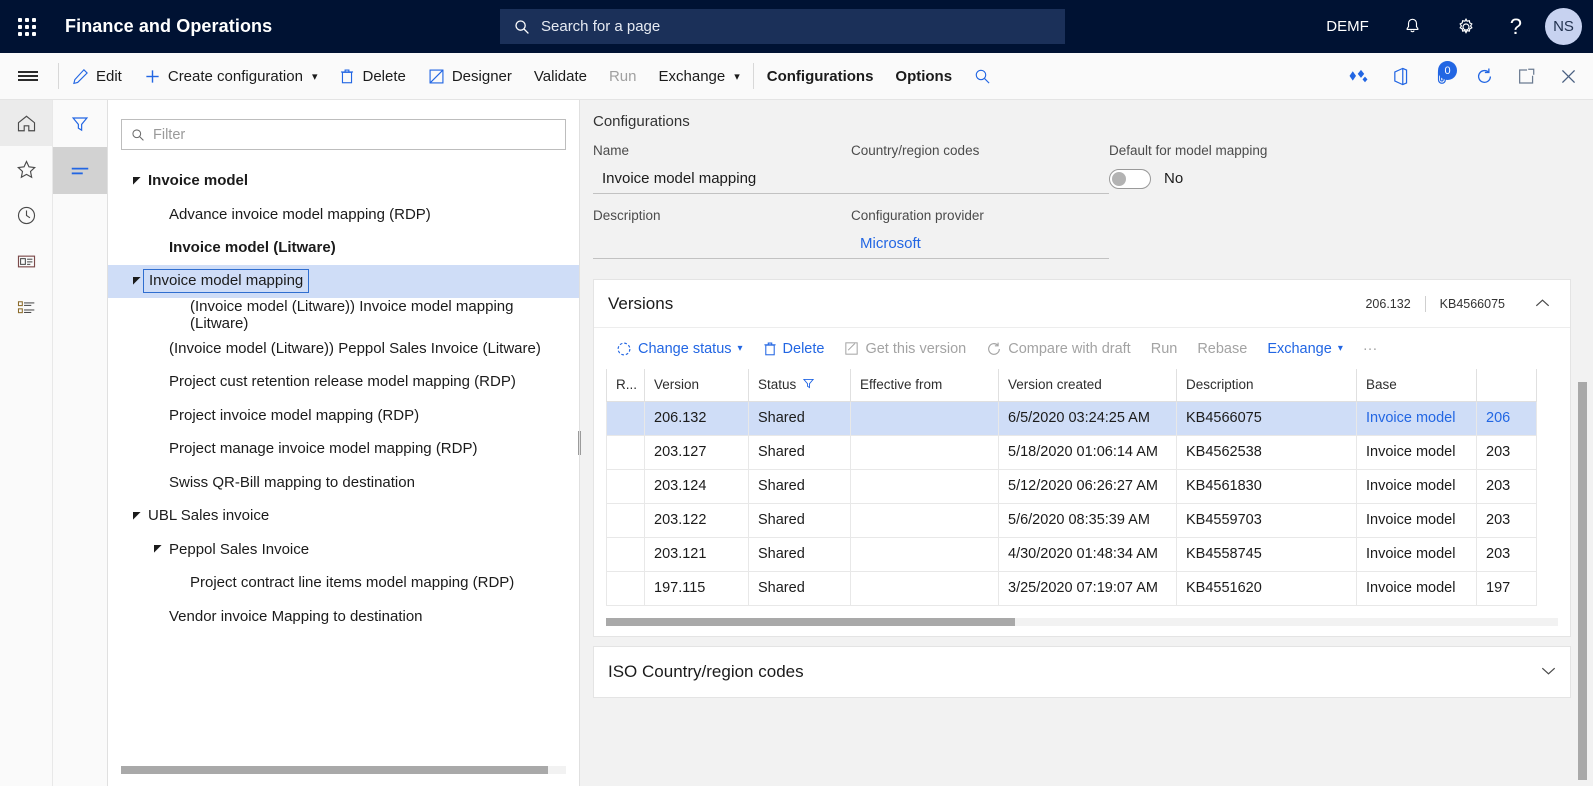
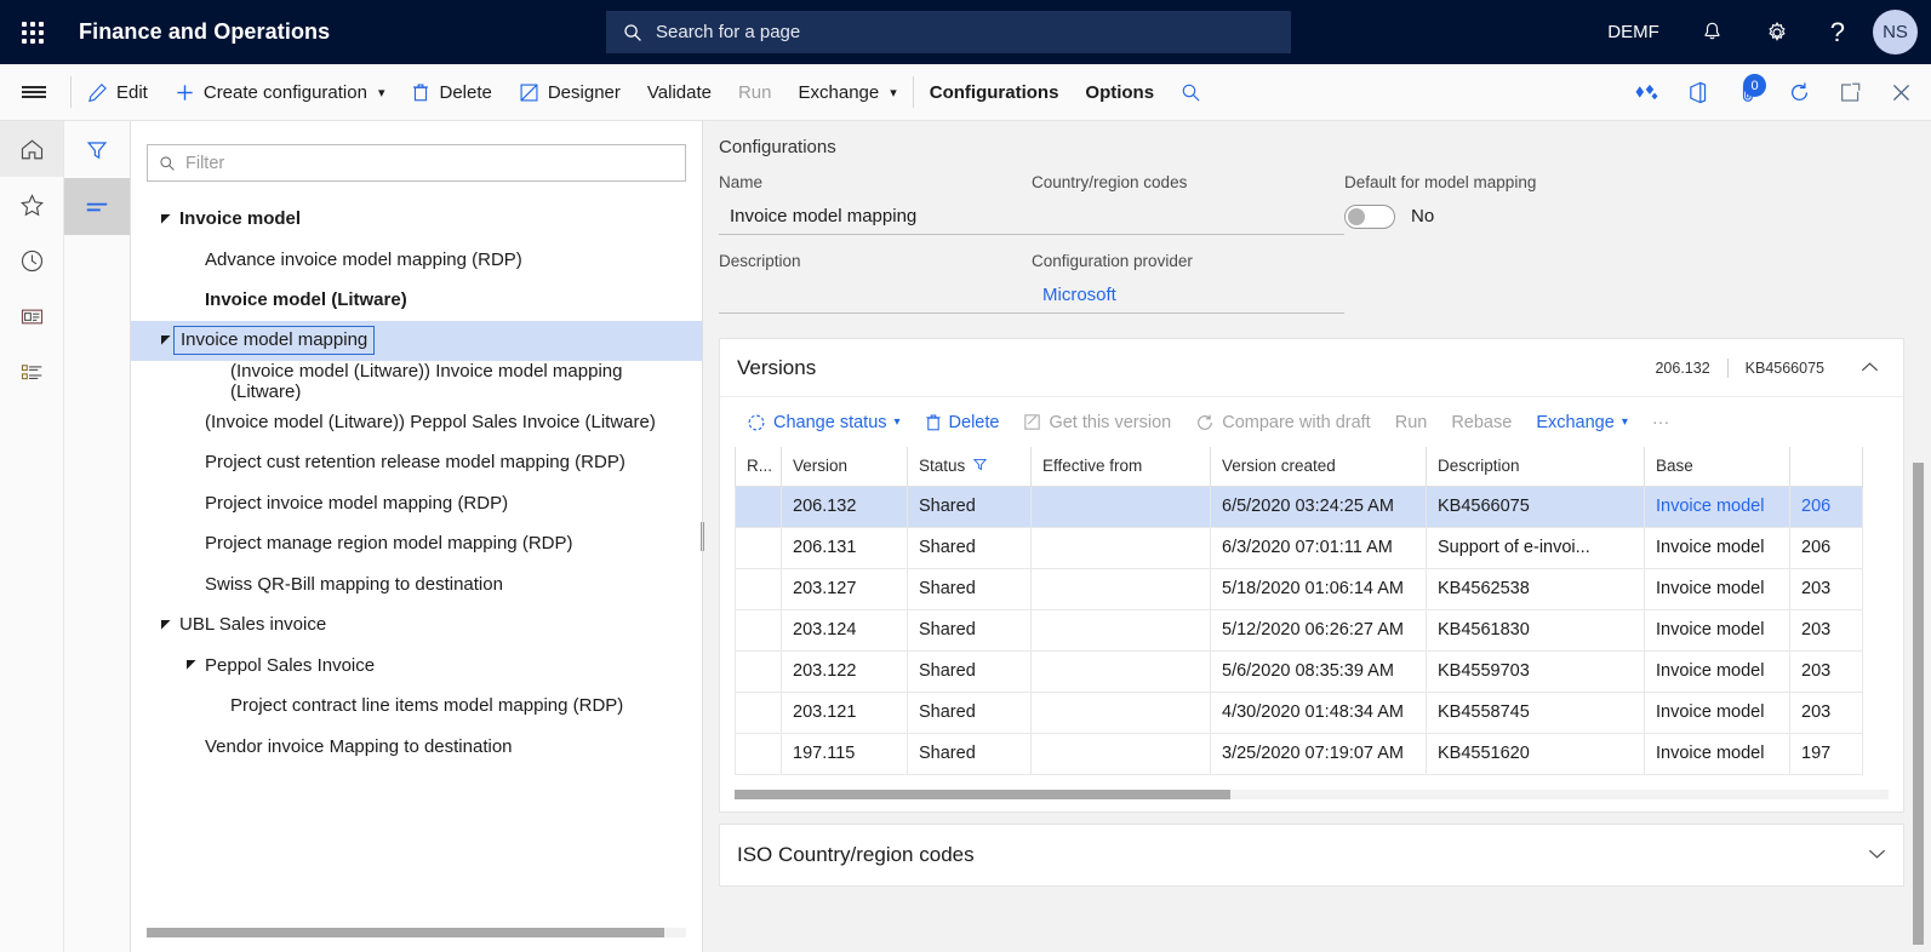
  Finance and Operations
  Search for a page
  DEMF
  ?
  NS
  Edit
  Create configuration
  ▾
  Delete
  Designer
  Validate
  Run
  Exchange
  ▾
  Configurations
  Options
  0
  Filter
  Invoice model
  Advance invoice model mapping (RDP)
  Invoice model (Litware)
  Invoice model mapping
  (Invoice model (Litware)) Invoice model mapping (Litware)
  (Invoice model (Litware)) Peppol Sales Invoice (Litware)
  Project cust retention release model mapping (RDP)
  Project invoice model mapping (RDP)
- Project manage invoice model mapping (RDP)
+ Project manage region model mapping (RDP)
  Swiss QR-Bill mapping to destination
  UBL Sales invoice
  Peppol Sales Invoice
  Project contract line items model mapping (RDP)
  Vendor invoice Mapping to destination
  Configurations
  Name
  Invoice model mapping
  Description
  Country/region codes
  Configuration provider
  Microsoft
  Default for model mapping
  No
  Versions
  206.132
  KB4566075
  Change status
  ▾
  Delete
  Get this version
  Compare with draft
  Run
  Rebase
  Exchange
  ▾
  ···
  R...	Version	Status	Effective from	Version created	Description	Base
  	206.132	Shared		6/5/2020 03:24:25 AM	KB4566075	Invoice model	206
+ 	206.131	Shared		6/3/2020 07:01:11 AM	Support of e-invoi...	Invoice model	206
  	203.127	Shared		5/18/2020 01:06:14 AM	KB4562538	Invoice model	203
  	203.124	Shared		5/12/2020 06:26:27 AM	KB4561830	Invoice model	203
  	203.122	Shared		5/6/2020 08:35:39 AM	KB4559703	Invoice model	203
  	203.121	Shared		4/30/2020 01:48:34 AM	KB4558745	Invoice model	203
  	197.115	Shared		3/25/2020 07:19:07 AM	KB4551620	Invoice model	197
  ISO Country/region codes
